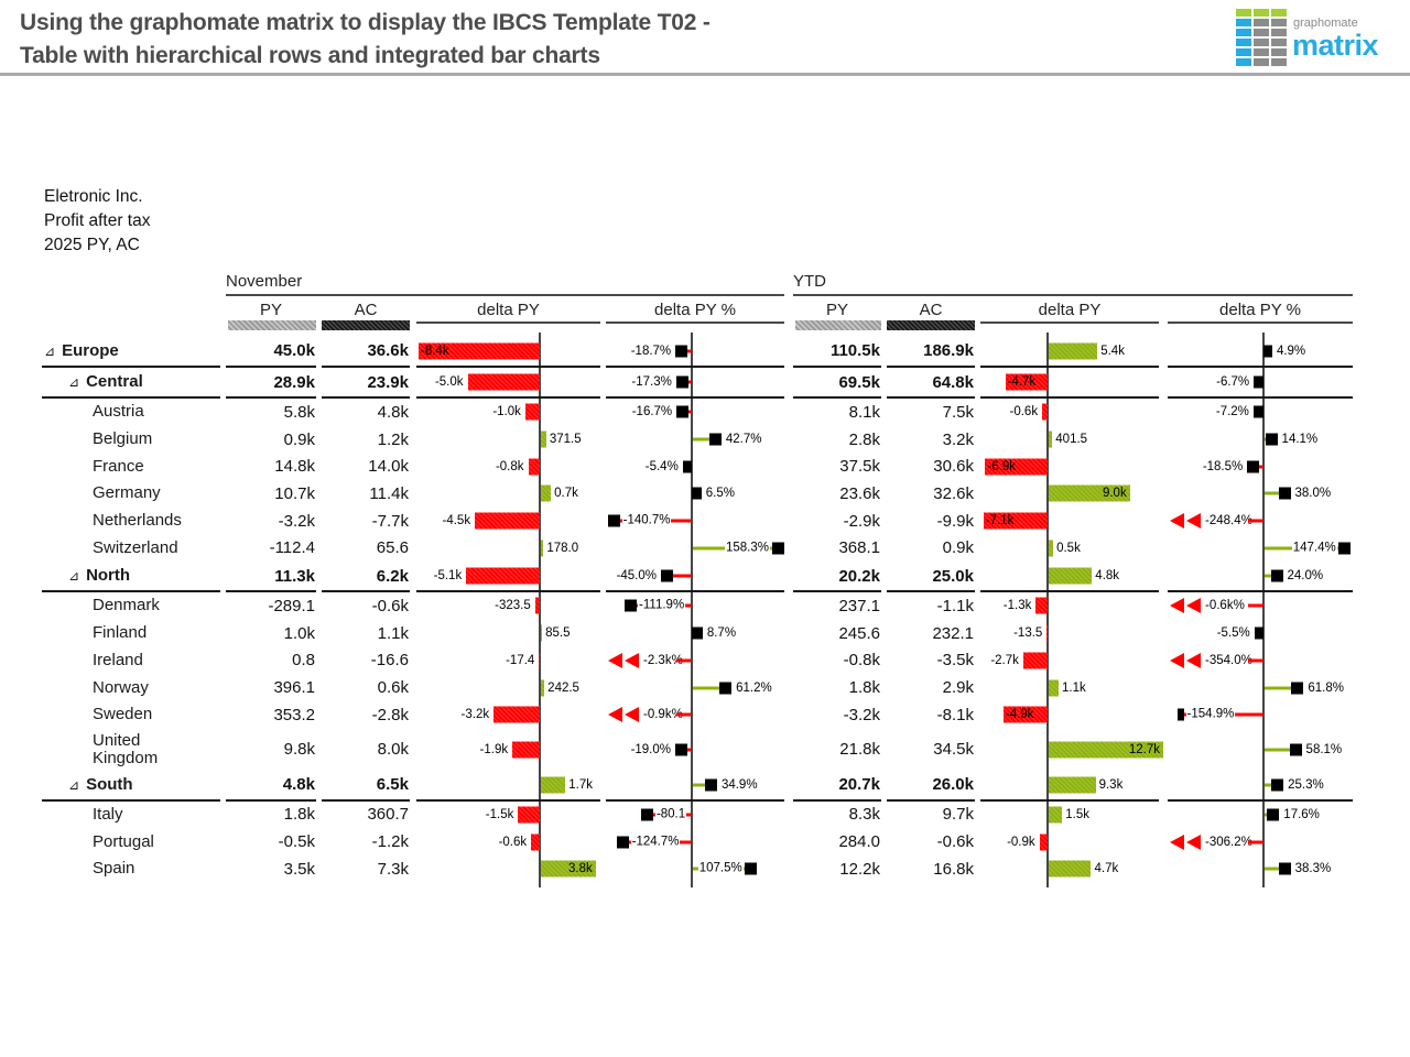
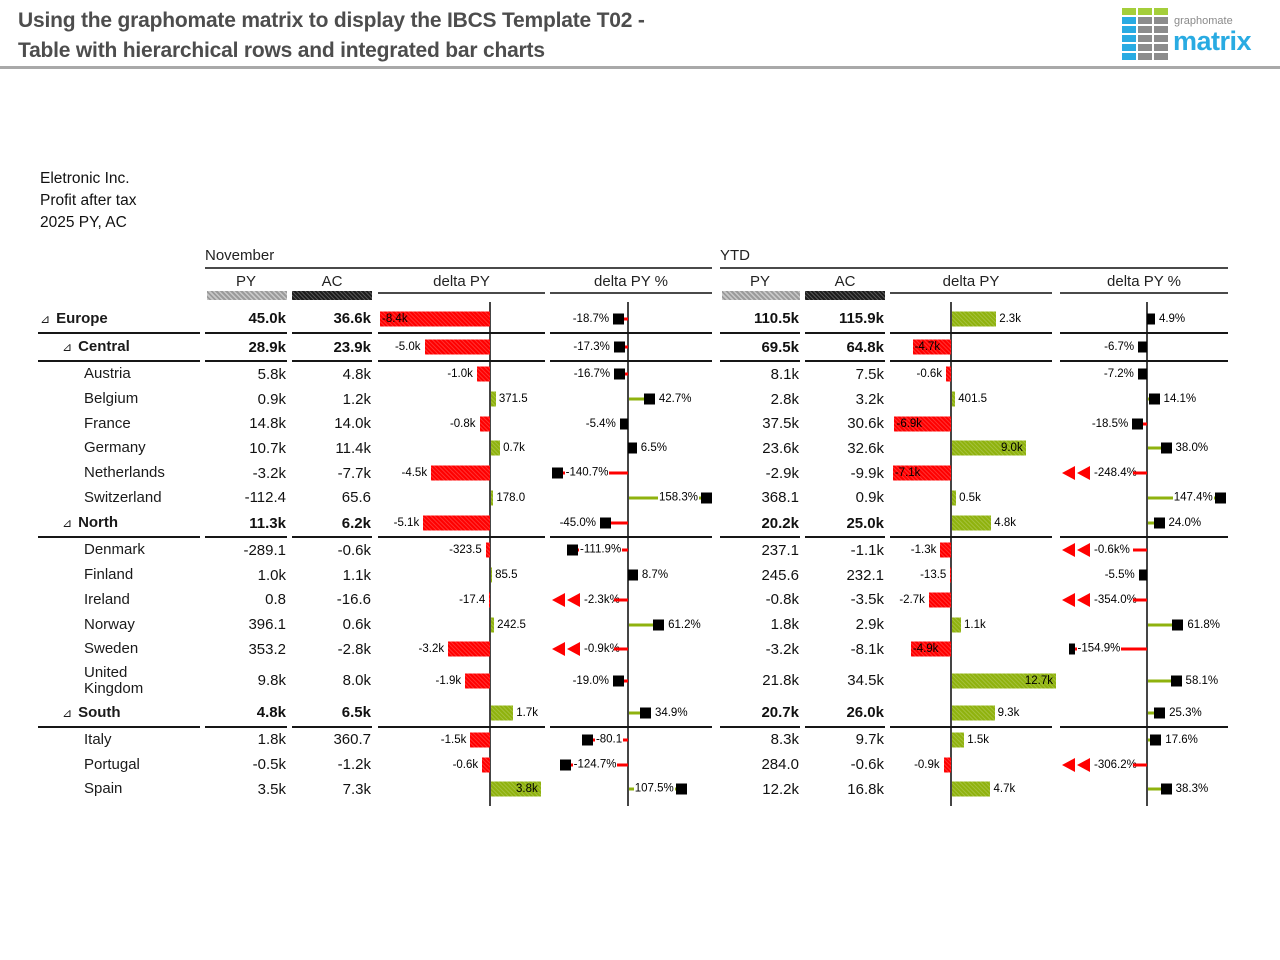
  Using the graphomate matrix to display the IBCS Template T02 -
  Table with hierarchical rows and integrated bar charts
  graphomate
  matrix
  Eletronic Inc.
  Profit after tax
  2025 PY, AC
  November
  YTD
  PY
  AC
  delta PY
  delta PY %
  PY
  AC
  delta PY
  delta PY %
  ⊿
  Europe
  45.0k
  36.6k
  -8.4k
  -18.7%
  110.5k
- 186.9k
+ 115.9k
- 5.4k
+ 2.3k
  4.9%
  ⊿
  Central
  28.9k
  23.9k
  -5.0k
  -17.3%
  69.5k
  64.8k
  -4.7k
  -6.7%
  Austria
  5.8k
  4.8k
  -1.0k
  -16.7%
  8.1k
  7.5k
  -0.6k
  -7.2%
  Belgium
  0.9k
  1.2k
  371.5
  42.7%
  2.8k
  3.2k
  401.5
  14.1%
  France
  14.8k
  14.0k
  -0.8k
  -5.4%
  37.5k
  30.6k
  -6.9k
  -18.5%
  Germany
  10.7k
  11.4k
  0.7k
  6.5%
  23.6k
  32.6k
  9.0k
  38.0%
  Netherlands
  -3.2k
  -7.7k
  -4.5k
  -140.7%
  -2.9k
  -9.9k
  -7.1k
  -248.4%
  Switzerland
  -112.4
  65.6
  178.0
  158.3%
  368.1
  0.9k
  0.5k
  147.4%
  ⊿
  North
  11.3k
  6.2k
  -5.1k
  -45.0%
  20.2k
  25.0k
  4.8k
  24.0%
  Denmark
  -289.1
  -0.6k
  -323.5
  -111.9%
  237.1
  -1.1k
  -1.3k
  -0.6k%
  Finland
  1.0k
  1.1k
  85.5
  8.7%
  245.6
  232.1
  -13.5
  -5.5%
  Ireland
  0.8
  -16.6
  -17.4
  -2.3k
  -0.8k
  -3.5k
  -2.7k
  -354.0%
  Norway
  396.1
  0.6k
  242.5
  61.2%
  1.8k
  2.9k
  1.1k
  61.8%
  Sweden
  353.2
  -2.8k
  -3.2k
  -0.9k
  -3.2k
  -8.1k
  -4.9k
  -154.9%
  United
  Kingdom
  9.8k
  8.0k
  -1.9k
  -19.0%
  21.8k
  34.5k
  12.7k
  58.1%
  ⊿
  South
  4.8k
  6.5k
  1.7k
  34.9%
  20.7k
  26.0k
  9.3k
  25.3%
  Italy
  1.8k
  360.7
  -1.5k
  -80.1
  8.3k
  9.7k
  1.5k
  17.6%
  Portugal
  -0.5k
  -1.2k
  -0.6k
  -124.7%
  284.0
  -0.6k
  -0.9k
  -306.2%
  Spain
  3.5k
  7.3k
  3.8k
  107.5%
  12.2k
  16.8k
  4.7k
  38.3%
